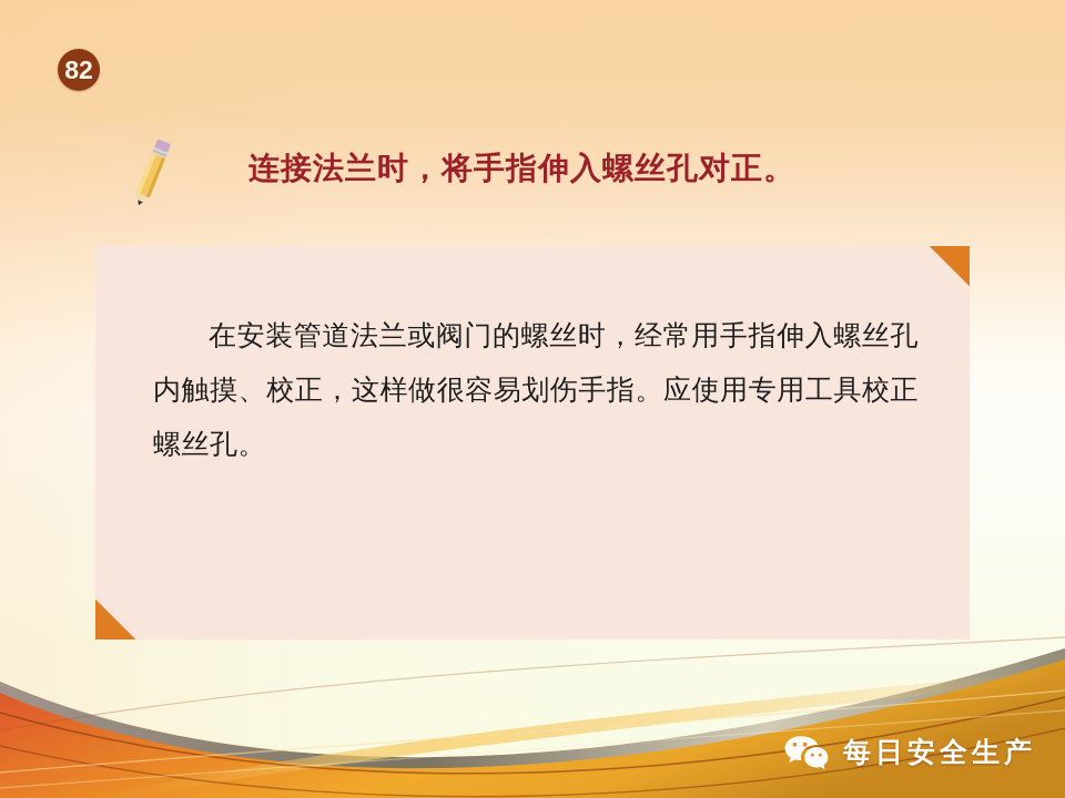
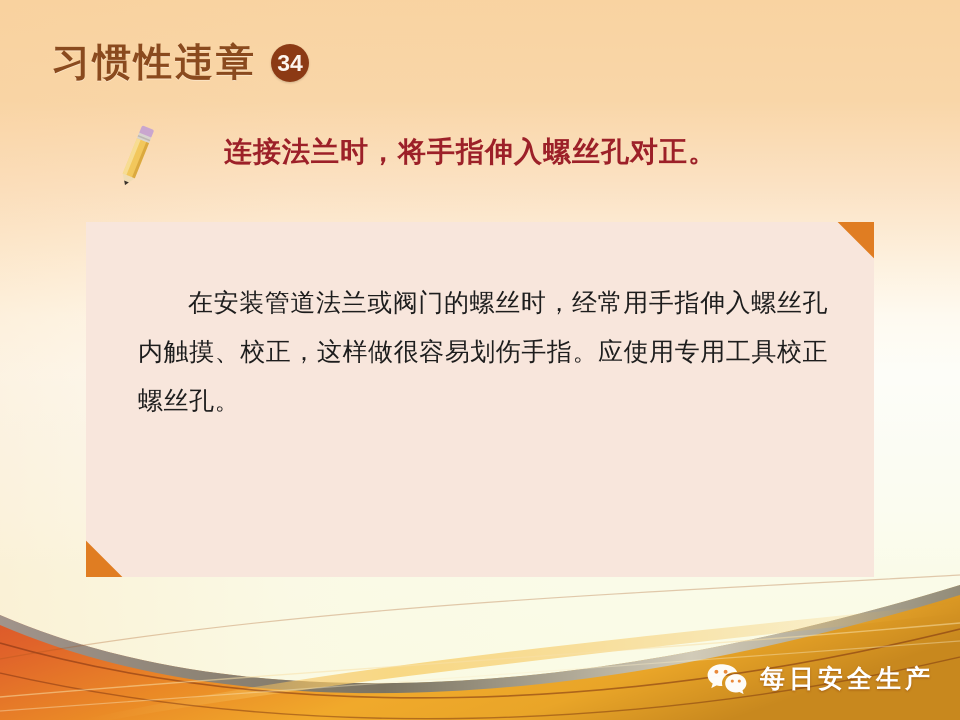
+ 习惯性违章
- 82
+ 34
  连接法兰时，将手指伸入螺丝孔对正。
  在安装管道法兰或阀门的螺丝时，经常用手指伸入螺丝孔内触摸、校正，这样做很容易划伤手指。应使用专用工具校正螺丝孔。
  每日安全生产
